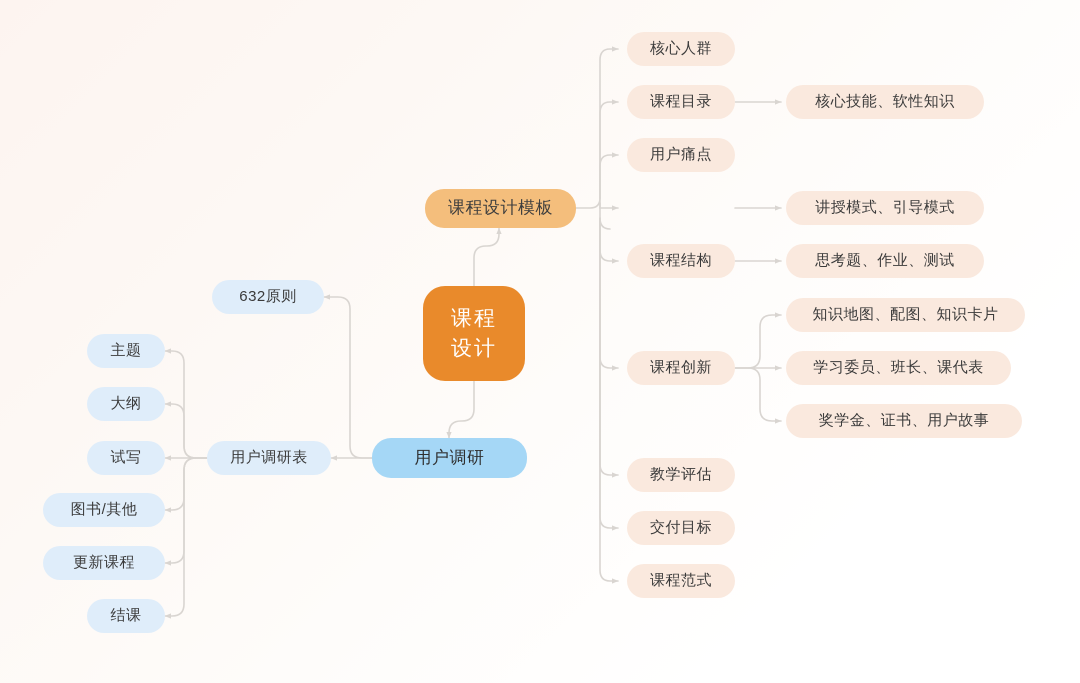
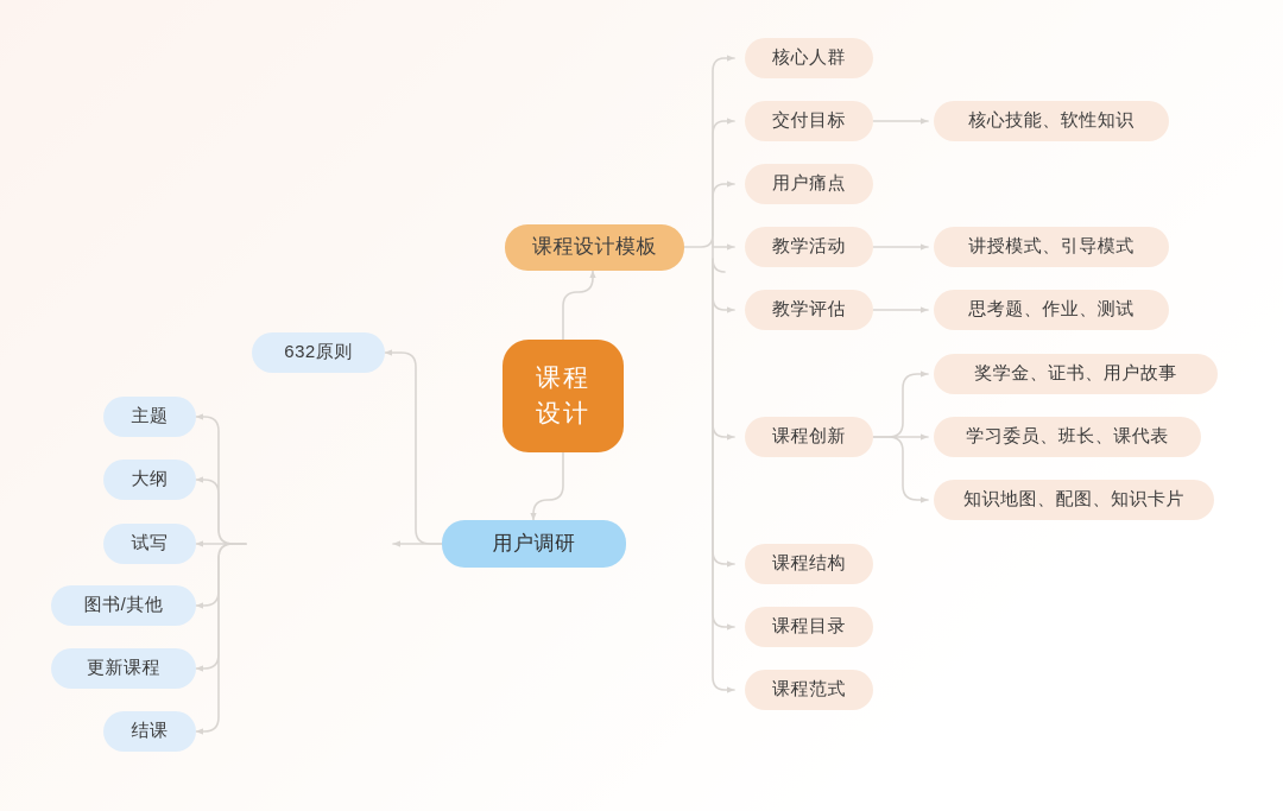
  课程
  设计
  课程设计模板
  用户调研
  核心人群
- 课程目录
+ 交付目标
  用户痛点
+ 教学活动
- 课程结构
+ 教学评估
  课程创新
- 教学评估
+ 课程结构
- 交付目标
+ 课程目录
  课程范式
  核心技能、软性知识
  讲授模式、引导模式
  思考题、作业、测试
- 知识地图、配图、知识卡片
+ 奖学金、证书、用户故事
  学习委员、班长、课代表
- 奖学金、证书、用户故事
+ 知识地图、配图、知识卡片
  632原则
- 用户调研表
  主题
  大纲
  试写
  图书/其他
  更新课程
  结课
